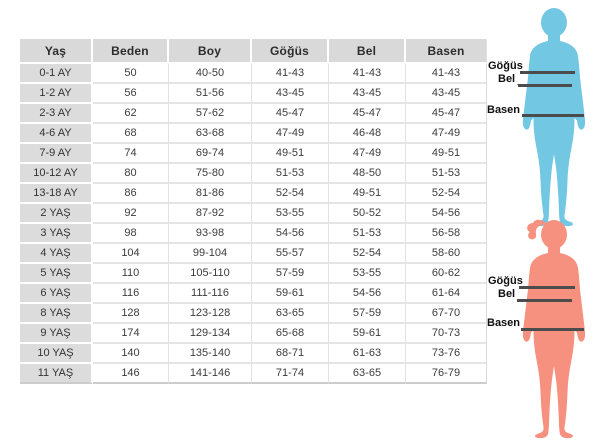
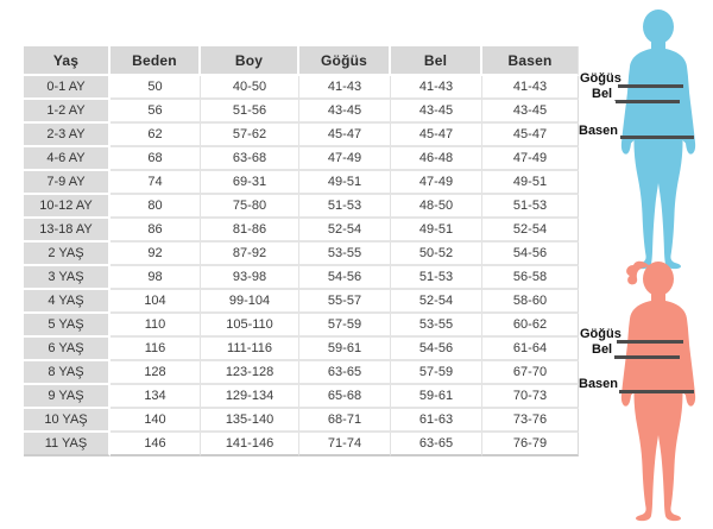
  Yaş	Beden	Boy	Göğüs	Bel	Basen
  0-1 AY	50	40-50	41-43	41-43	41-43
  1-2 AY	56	51-56	43-45	43-45	43-45
  2-3 AY	62	57-62	45-47	45-47	45-47
  4-6 AY	68	63-68	47-49	46-48	47-49
- 7-9 AY	74	69-74	49-51	47-49	49-51
+ 7-9 AY	74	69-31	49-51	47-49	49-51
  10-12 AY	80	75-80	51-53	48-50	51-53
  13-18 AY	86	81-86	52-54	49-51	52-54
  2 YAŞ	92	87-92	53-55	50-52	54-56
  3 YAŞ	98	93-98	54-56	51-53	56-58
  4 YAŞ	104	99-104	55-57	52-54	58-60
  5 YAŞ	110	105-110	57-59	53-55	60-62
  6 YAŞ	116	111-116	59-61	54-56	61-64
  8 YAŞ	128	123-128	63-65	57-59	67-70
- 9 YAŞ	174	129-134	65-68	59-61	70-73
+ 9 YAŞ	134	129-134	65-68	59-61	70-73
  10 YAŞ	140	135-140	68-71	61-63	73-76
  11 YAŞ	146	141-146	71-74	63-65	76-79
  Göğüs
  Bel
  Basen
  Göğüs
  Bel
  Basen
